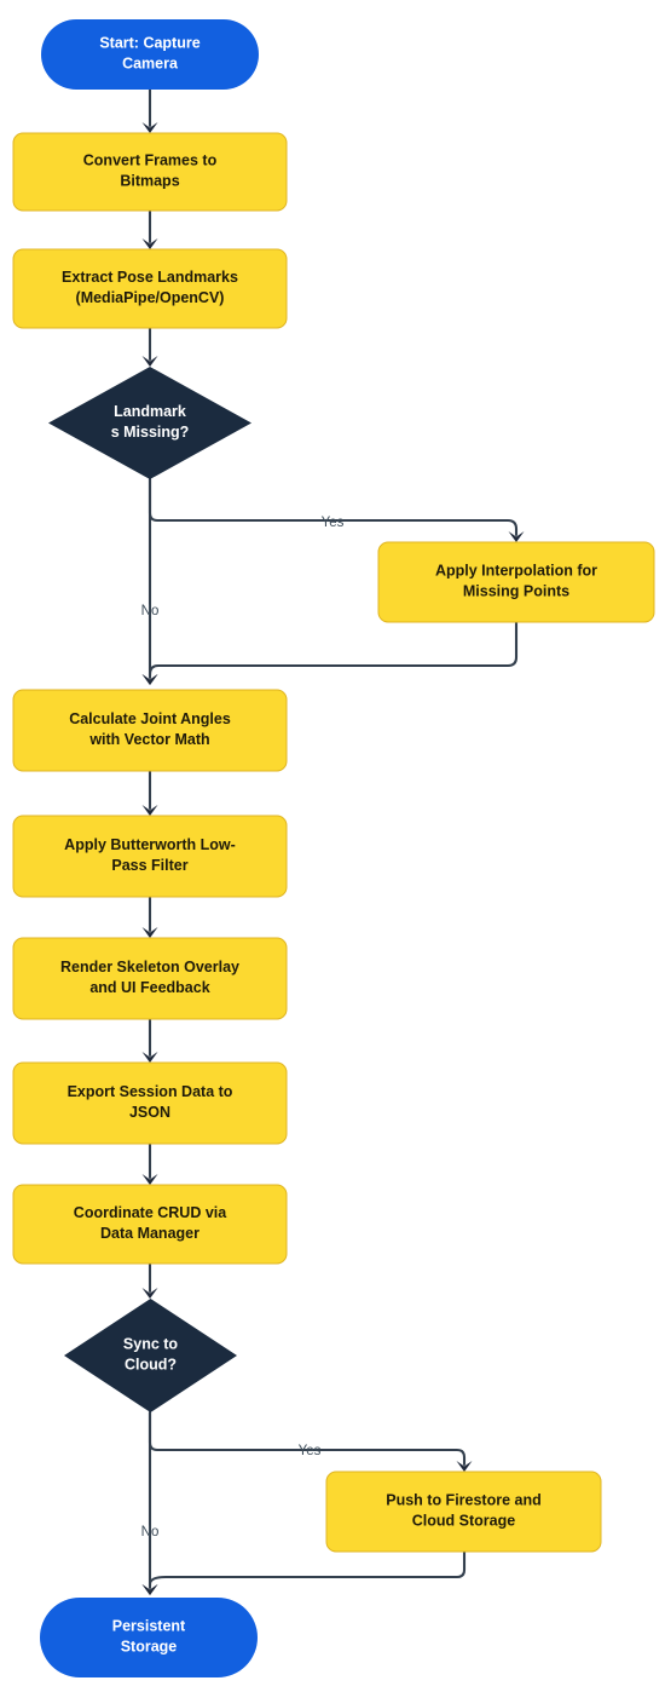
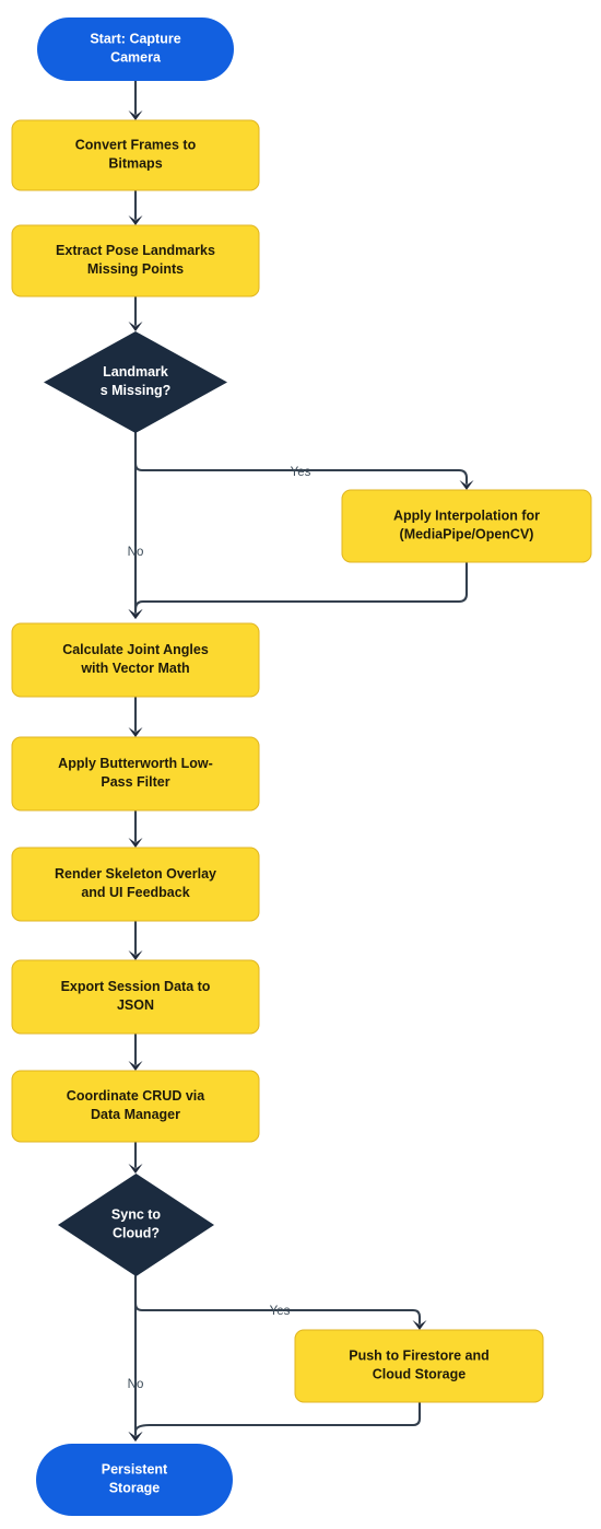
  Start: Capture Camera
  Convert Frames to Bitmaps
- Extract Pose Landmarks (MediaPipe/OpenCV)
+ Extract Pose Landmarks Missing Points
  Landmark s Missing?
- Apply Interpolation for Missing Points
+ Apply Interpolation for (MediaPipe/OpenCV)
  Calculate Joint Angles with Vector Math
  Apply Butterworth Low- Pass Filter
  Render Skeleton Overlay and UI Feedback
  Export Session Data to JSON
  Coordinate CRUD via Data Manager
  Sync to Cloud?
  Push to Firestore and Cloud Storage
  Persistent Storage
  Yes
  No
  Yes
  No
